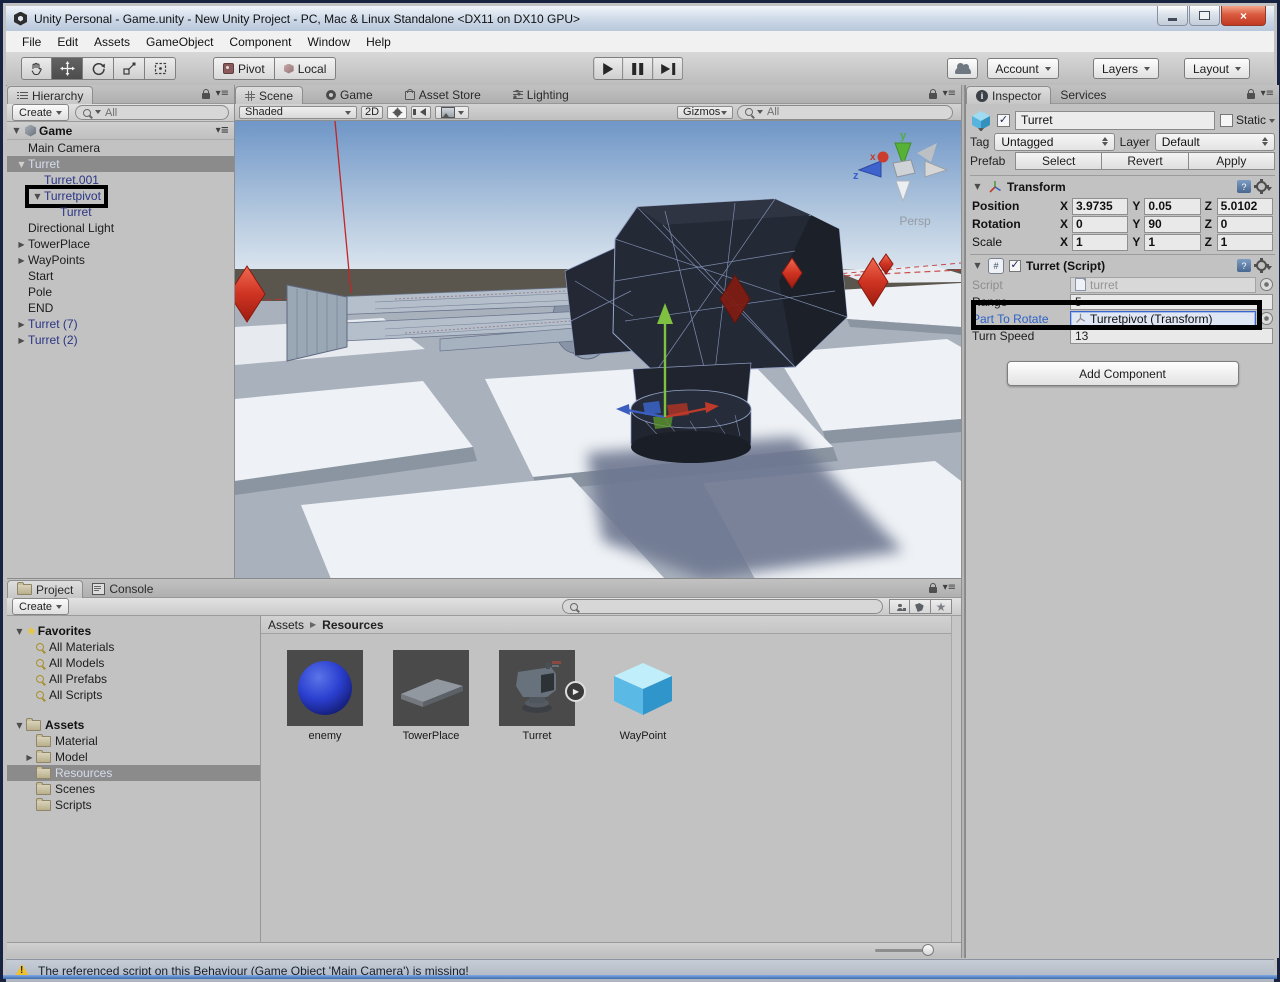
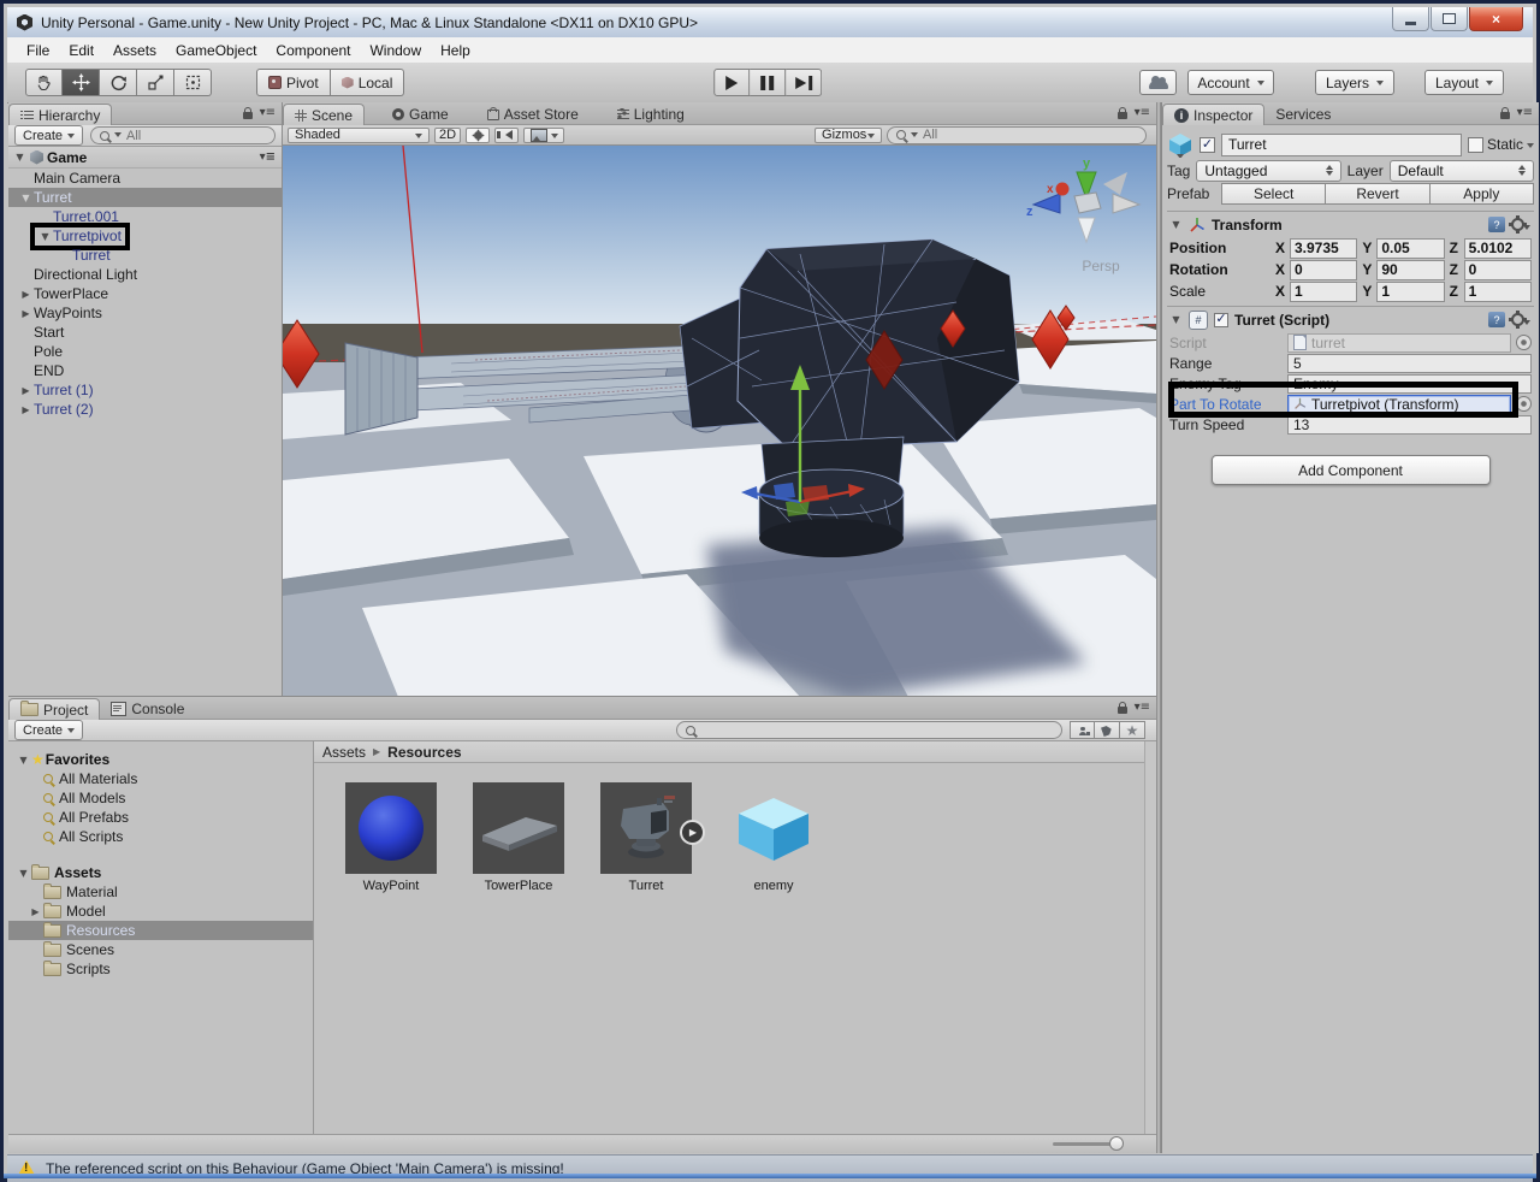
  Unity Personal - Game.unity - New Unity Project - PC, Mac & Linux Standalone <DX11 on DX10 GPU>
  ×
  File
  Edit
  Assets
  GameObject
  Component
  Window
  Help
  Pivot
  Local
  Account
  Layers
  Layout
  Hierarchy
  ▾≡
  Create
  All
  ▼
  Game
  ▾≡
  Main Camera
  ▼
  Turret
  Turret.001
  ▼
  Turretpivot
  Turret
  Directional Light
  ▶
  TowerPlace
  ▶
  WayPoints
  Start
  Pole
  END
  ▶
- Turret (7)
+ Turret (1)
  ▶
  Turret (2)
  Scene
  Game
  Asset Store
  Lighting
  ▾≡
  Shaded
  2D
  Gizmos
  All
  y
  z
  x
  Persp
  Inspector
  Services
  ▾≡
  Turret
  Static
  Tag
  Untagged
  Layer
  Default
  Prefab
  Select
  Revert
  Apply
  ▼
  Transform
  Position
  X
  3.9735
  Y
  0.05
  Z
  5.0102
  Rotation
  X
  0
  Y
  90
  Z
  0
  Scale
  X
  1
  Y
  1
  Z
  1
  ▼
  #
  Turret (Script)
  Script
  turret
  Range
  5
+ Enemy Tag
+ Enemy
  Part To Rotate
  Turretpivot (Transform)
  Turn Speed
  13
  Add Component
  Project
  Console
  ▾≡
  Create
  ★
  ▼
  ★
  Favorites
  All Materials
  All Models
  All Prefabs
  All Scripts
  ▼
  Assets
  Material
  ▶
  Model
  Resources
  Scenes
  Scripts
  Assets
  ▶
  Resources
- enemy
+ WayPoint
  TowerPlace
  Turret
- WayPoint
+ enemy
  The referenced script on this Behaviour (Game Object 'Main Camera') is missing!
